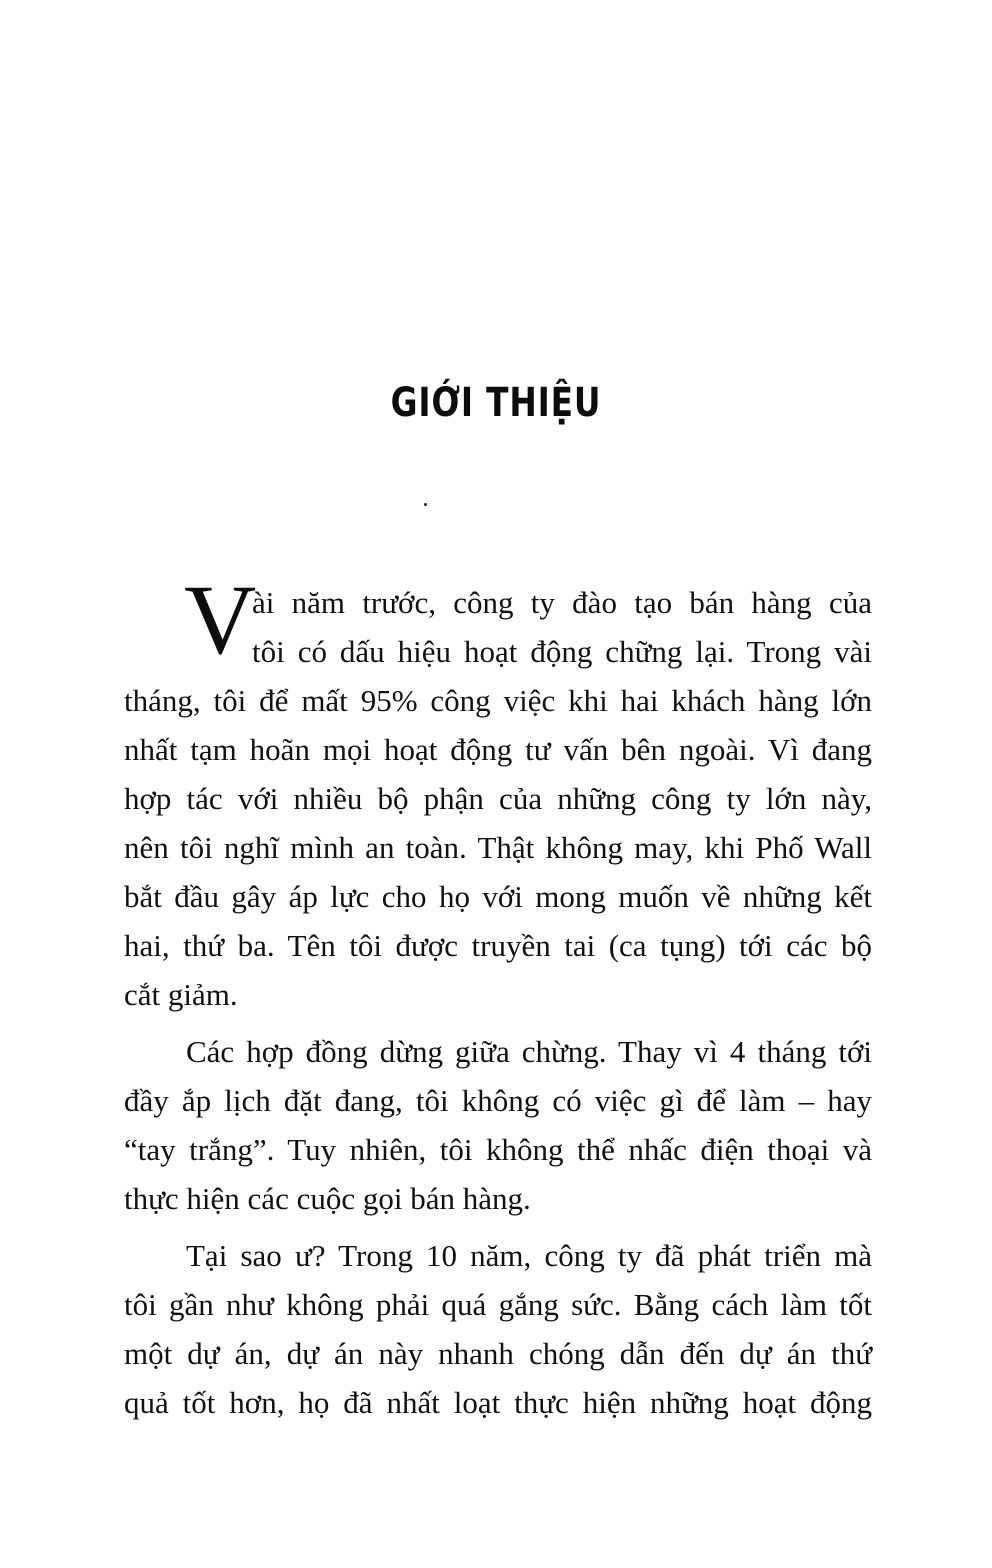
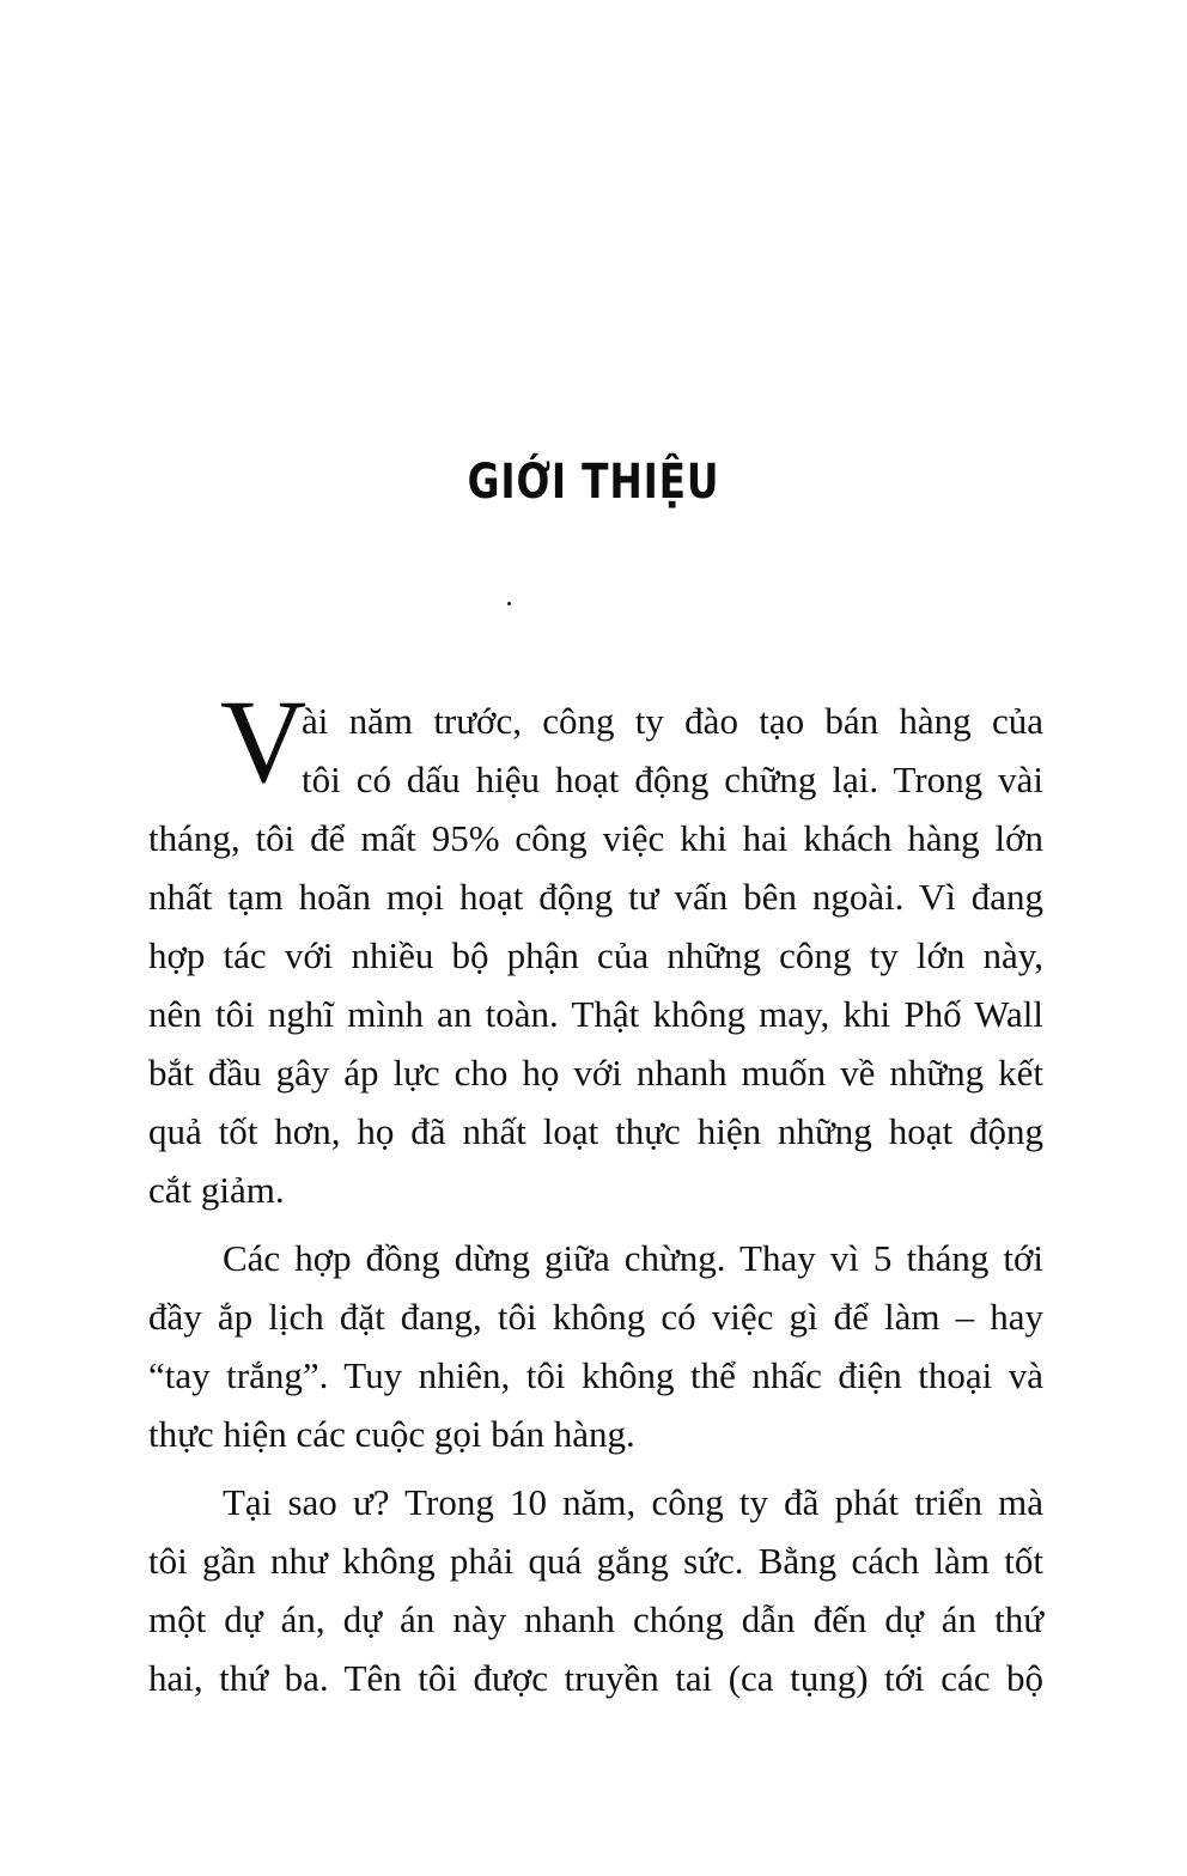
  GIỚI THIỆU
  V
  ài năm trước, công ty đào tạo bán hàng của
  tôi có dấu hiệu hoạt động chững lại. Trong vài
  tháng, tôi để mất 95% công việc khi hai khách hàng lớn
  nhất tạm hoãn mọi hoạt động tư vấn bên ngoài. Vì đang
  hợp tác với nhiều bộ phận của những công ty lớn này,
  nên tôi nghĩ mình an toàn. Thật không may, khi Phố Wall
- bắt đầu gây áp lực cho họ với mong muốn về những kết
+ bắt đầu gây áp lực cho họ với nhanh muốn về những kết
- hai, thứ ba. Tên tôi được truyền tai (ca tụng) tới các bộ
+ quả tốt hơn, họ đã nhất loạt thực hiện những hoạt động
  cắt giảm.
- Các hợp đồng dừng giữa chừng. Thay vì 4 tháng tới
+ Các hợp đồng dừng giữa chừng. Thay vì 5 tháng tới
  đầy ắp lịch đặt đang, tôi không có việc gì để làm – hay
  “tay trắng”. Tuy nhiên, tôi không thể nhấc điện thoại và
  thực hiện các cuộc gọi bán hàng.
  Tại sao ư? Trong 10 năm, công ty đã phát triển mà
  tôi gần như không phải quá gắng sức. Bằng cách làm tốt
  một dự án, dự án này nhanh chóng dẫn đến dự án thứ
- quả tốt hơn, họ đã nhất loạt thực hiện những hoạt động
+ hai, thứ ba. Tên tôi được truyền tai (ca tụng) tới các bộ
